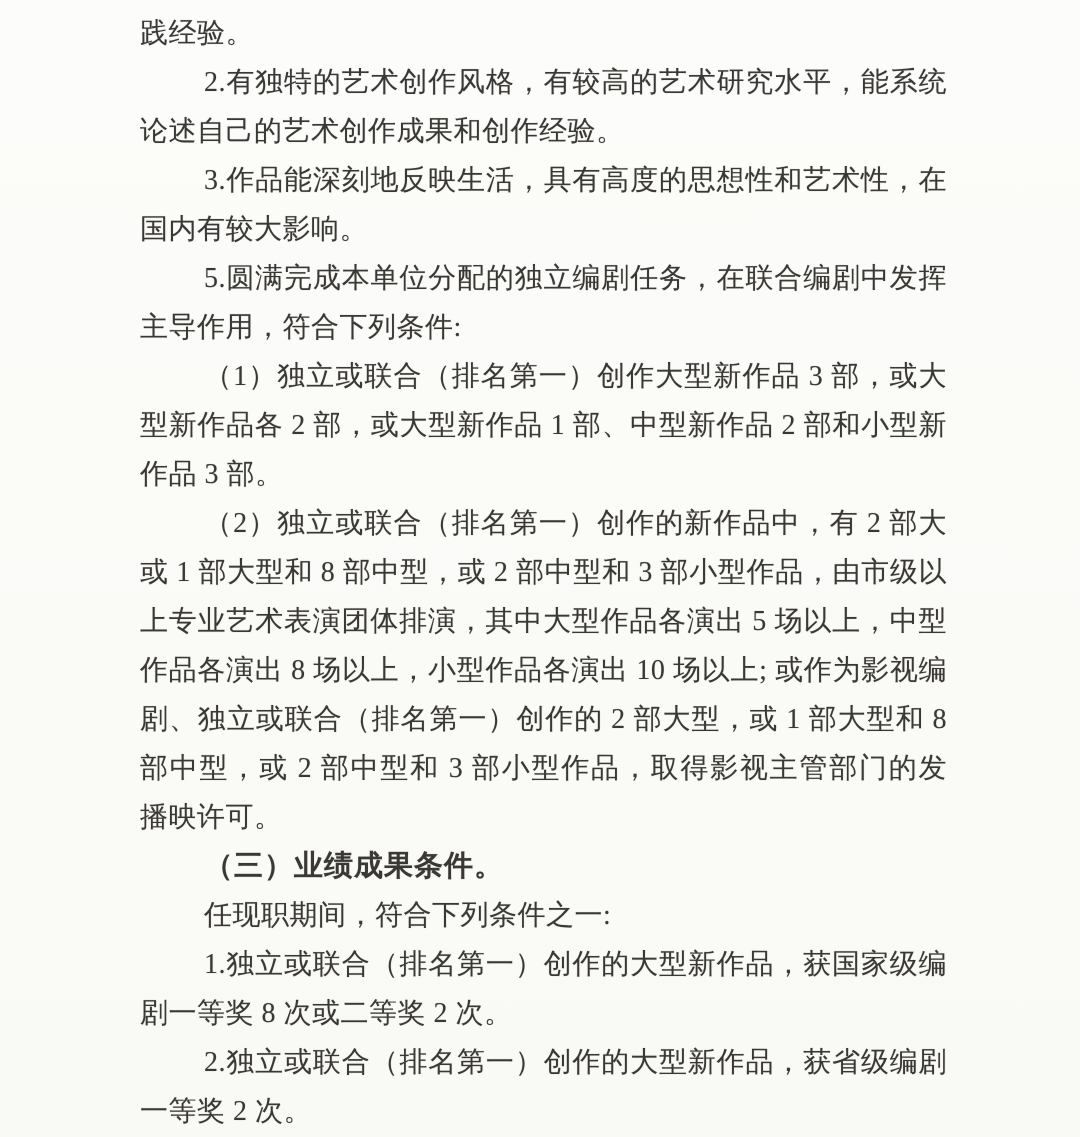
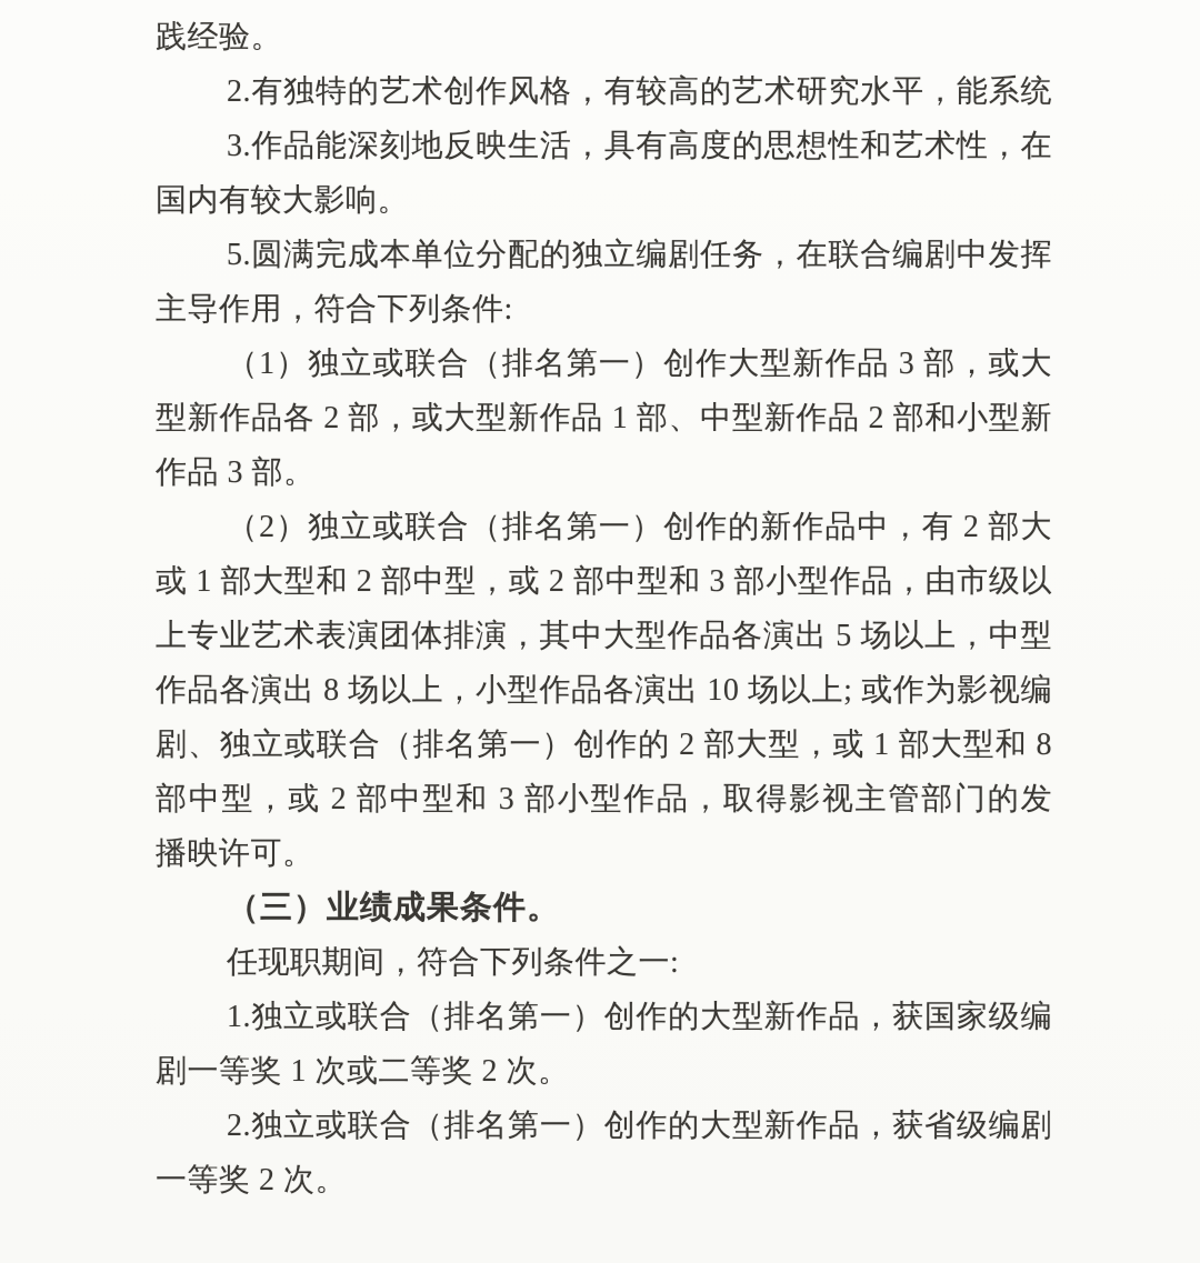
  践经验。
  2.有独特的艺术创作风格，有较高的艺术研究水平，能系统
- 论述自己的艺术创作成果和创作经验。
  3.作品能深刻地反映生活，具有高度的思想性和艺术性，在
  国内有较大影响。
  5.圆满完成本单位分配的独立编剧任务，在联合编剧中发挥
  主导作用，符合下列条件:
  （1）独立或联合（排名第一）创作大型新作品 3 部，或大
  型新作品各 2 部，或大型新作品 1 部、中型新作品 2 部和小型新
  作品 3 部。
  （2）独立或联合（排名第一）创作的新作品中，有 2 部大
- 或 1 部大型和 8 部中型，或 2 部中型和 3 部小型作品，由市级以
+ 或 1 部大型和 2 部中型，或 2 部中型和 3 部小型作品，由市级以
  上专业艺术表演团体排演，其中大型作品各演出 5 场以上，中型
  作品各演出 8 场以上，小型作品各演出 10 场以上; 或作为影视编
  剧、独立或联合（排名第一）创作的 2 部大型，或 1 部大型和 8
  部中型，或 2 部中型和 3 部小型作品，取得影视主管部门的发
  播映许可。
  （三）业绩成果条件。
  任现职期间，符合下列条件之一:
  1.独立或联合（排名第一）创作的大型新作品，获国家级编
- 剧一等奖 8 次或二等奖 2 次。
+ 剧一等奖 1 次或二等奖 2 次。
  2.独立或联合（排名第一）创作的大型新作品，获省级编剧
  一等奖 2 次。
